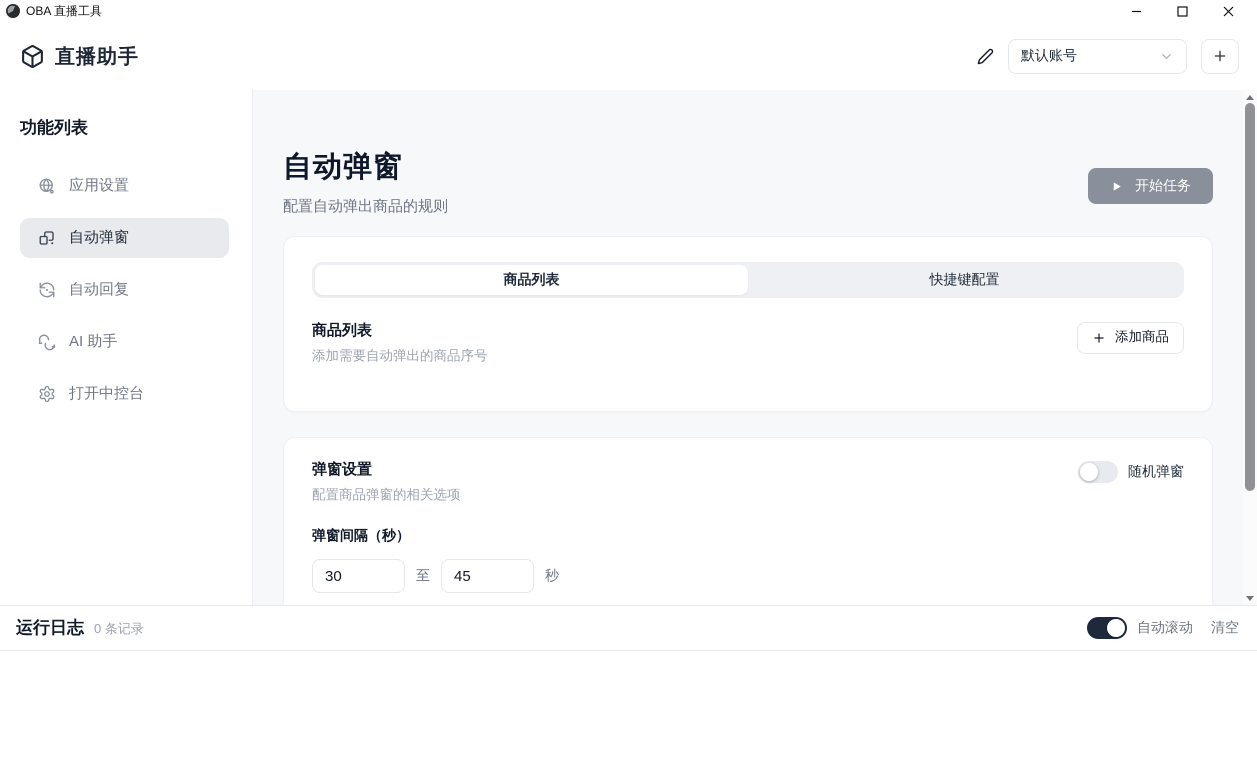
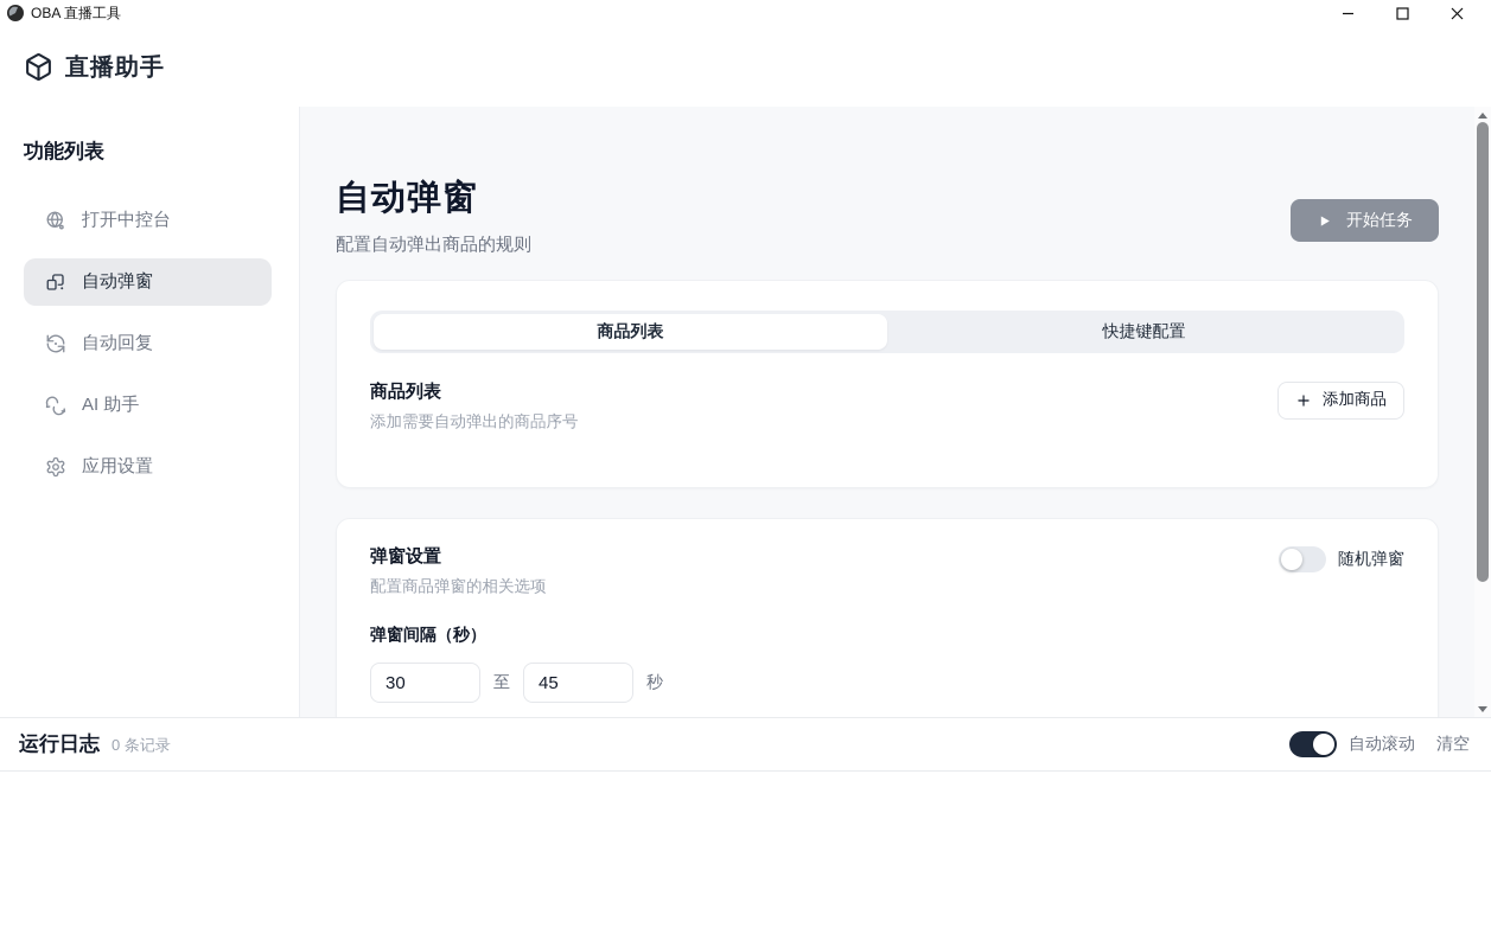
  OBA 直播工具
  直播助手
- 默认账号
  功能列表
- 应用设置
+ 打开中控台
  自动弹窗
  自动回复
  AI 助手
- 打开中控台
+ 应用设置
  自动弹窗
  配置自动弹出商品的规则
  开始任务
  商品列表
  快捷键配置
  商品列表
  添加需要自动弹出的商品序号
  添加商品
  弹窗设置
  配置商品弹窗的相关选项
  随机弹窗
  弹窗间隔（秒）
  30
  至
  45
  秒
  运行日志
  0 条记录
  自动滚动
  清空
